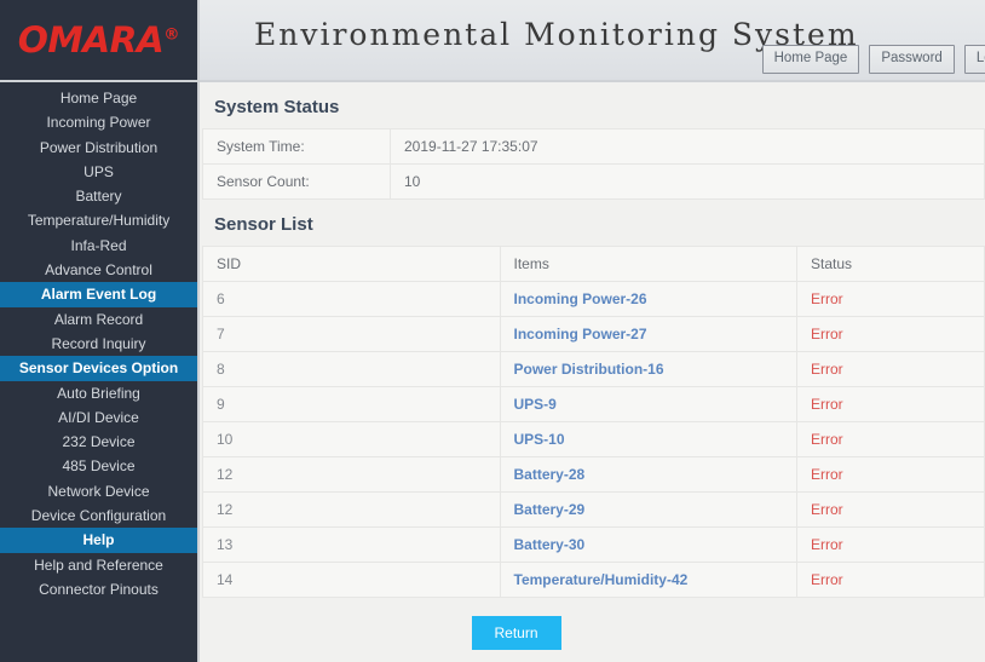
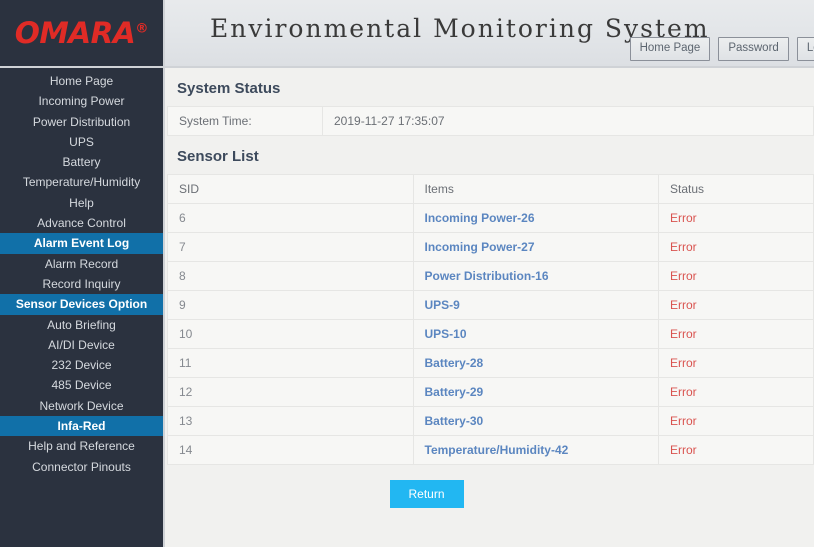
  OMARA®
  Environmental Monitoring System
  Home Page
  Password
  Home Page
  Incoming Power
  Power Distribution
  UPS
  Battery
  Temperature/Humidity
- Infa-Red
+ Help
  Advance Control
  Alarm Event Log
  Alarm Record
  Record Inquiry
  Sensor Devices Option
  Auto Briefing
  AI/DI Device
  232 Device
  485 Device
  Network Device
- Device Configuration
- Help
+ Infa-Red
  Help and Reference
  Connector Pinouts
  System Status
  System Time:	2019-11-27 17:35:07
- Sensor Count:	10
  Sensor List
  SID	Items	Status
  6	Incoming Power-26	Error
  7	Incoming Power-27	Error
  8	Power Distribution-16	Error
  9	UPS-9	Error
  10	UPS-10	Error
- 12	Battery-28	Error
+ 11	Battery-28	Error
  12	Battery-29	Error
  13	Battery-30	Error
  14	Temperature/Humidity-42	Error
  Return
